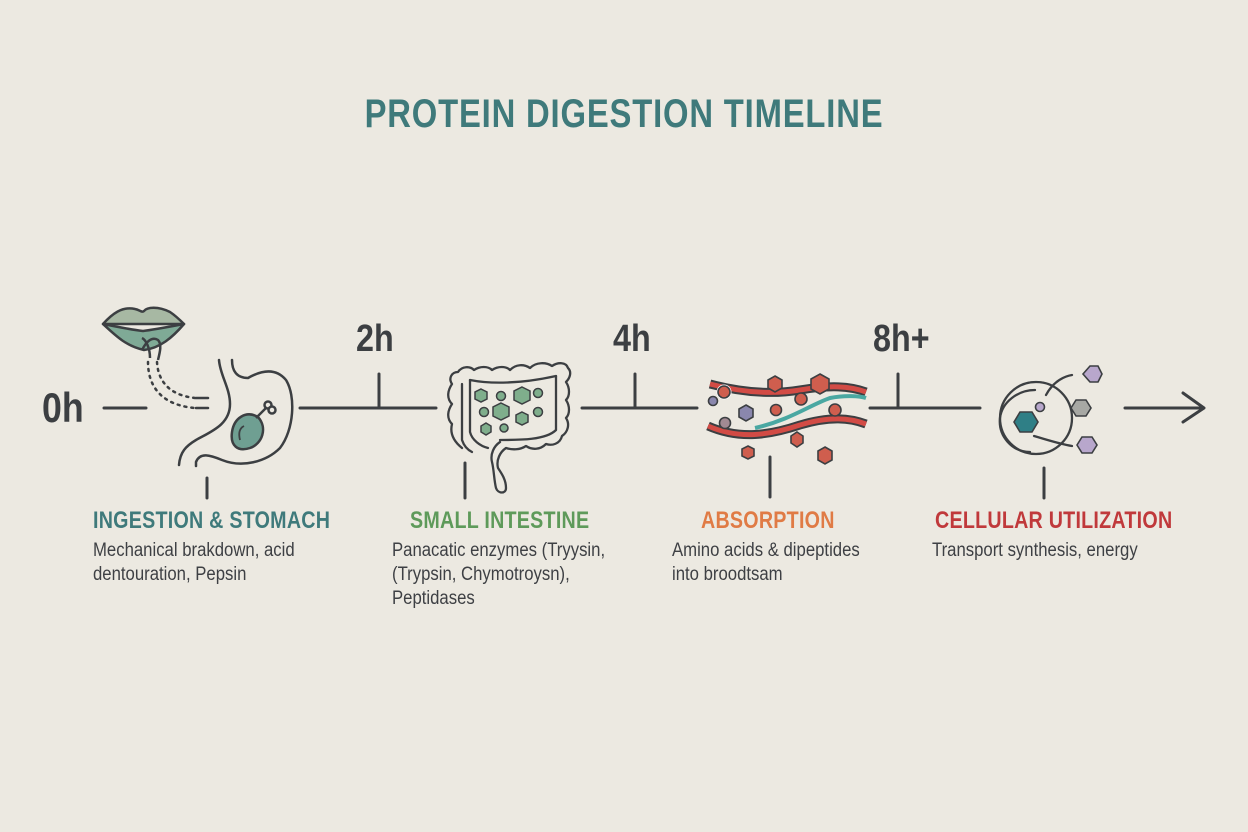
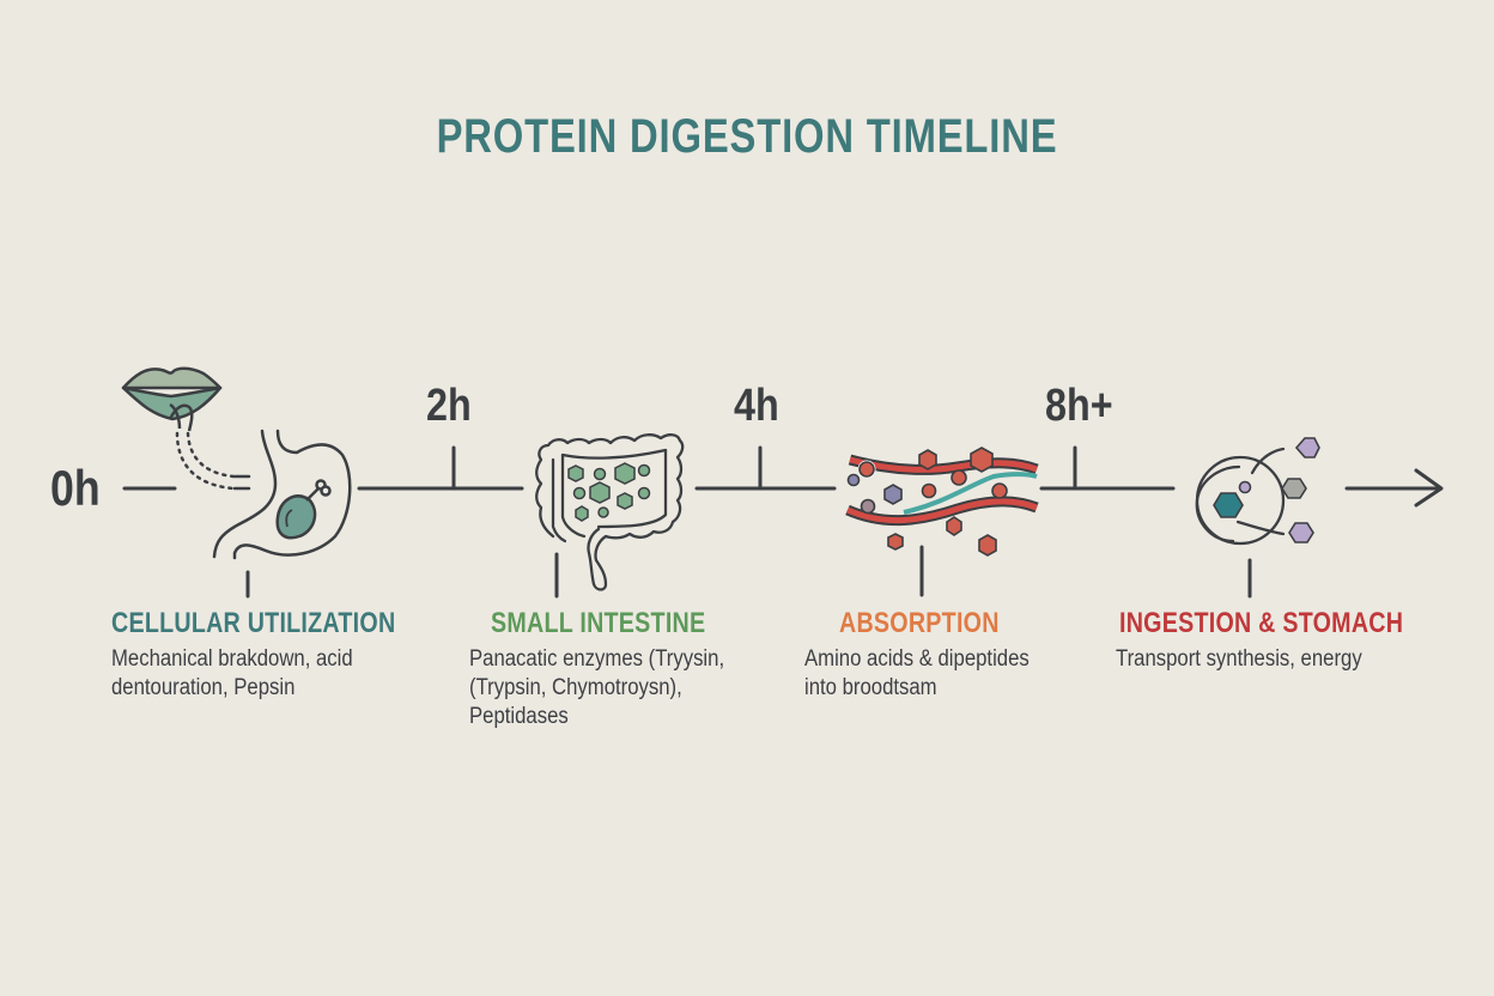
  PROTEIN DIGESTION TIMELINE
  0h
  2h
  4h
  8h+
- INGESTION & STOMACH
+ CELLULAR UTILIZATION
  Mechanical brakdown, acid
  dentouration, Pepsin
  SMALL INTESTINE
  Panacatic enzymes (Tryysin,
  (Trypsin, Chymotroysn),
  Peptidases
  ABSORPTION
  Amino acids & dipeptides
  into broodtsam
- CELLULAR UTILIZATION
+ INGESTION & STOMACH
  Transport synthesis, energy
